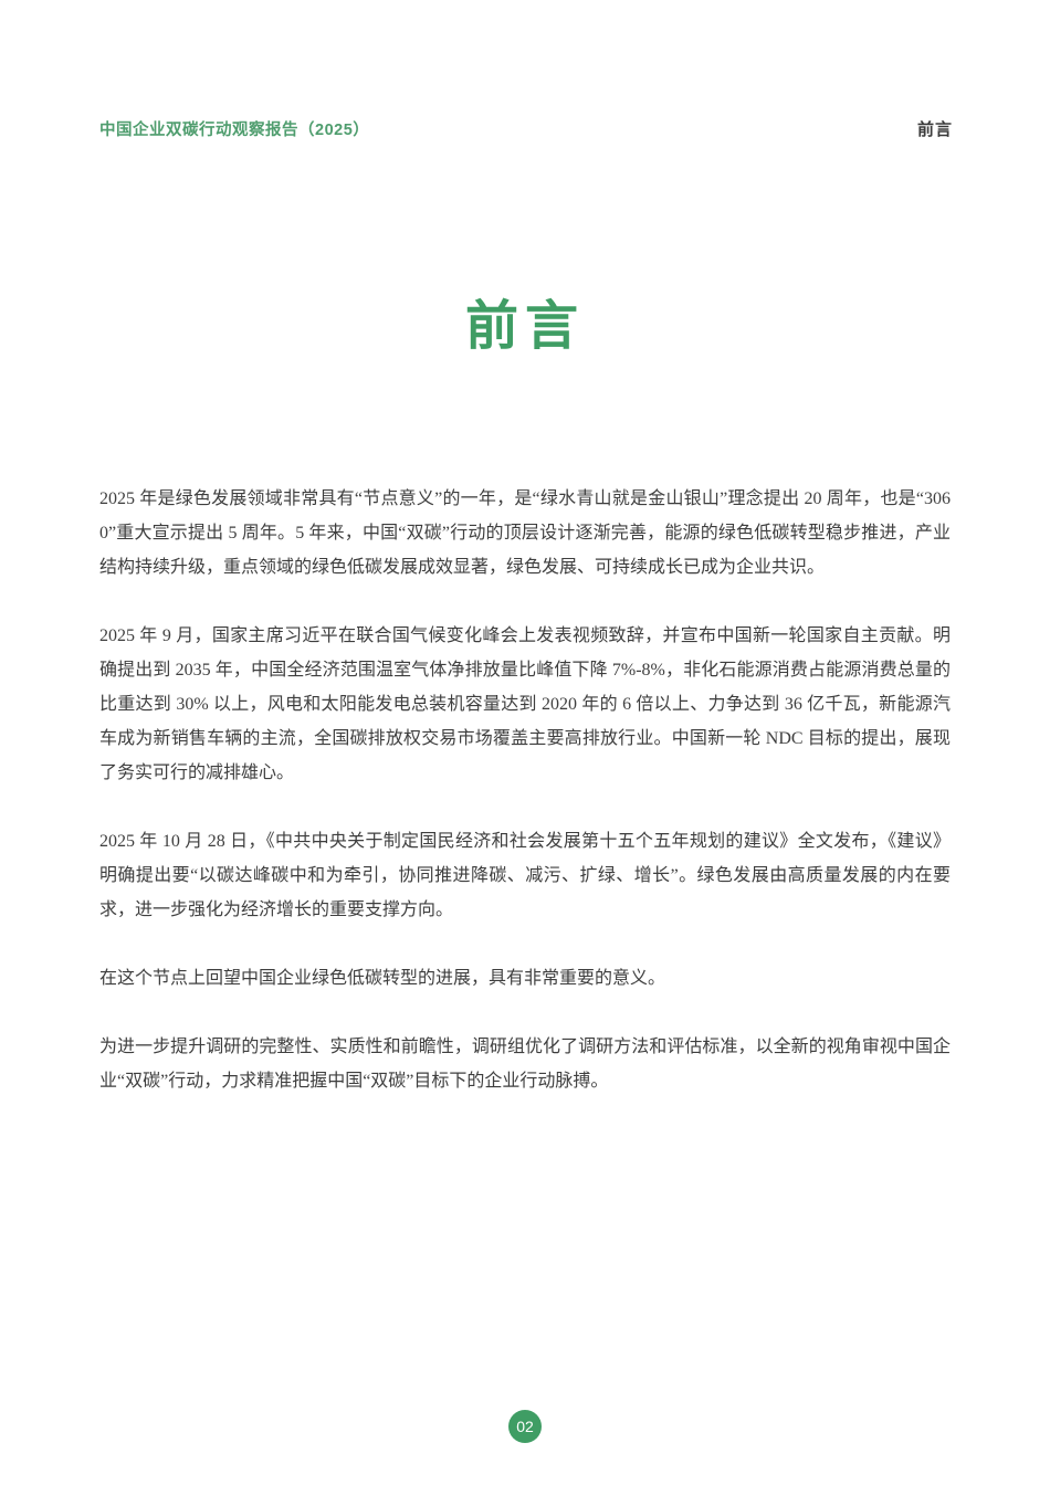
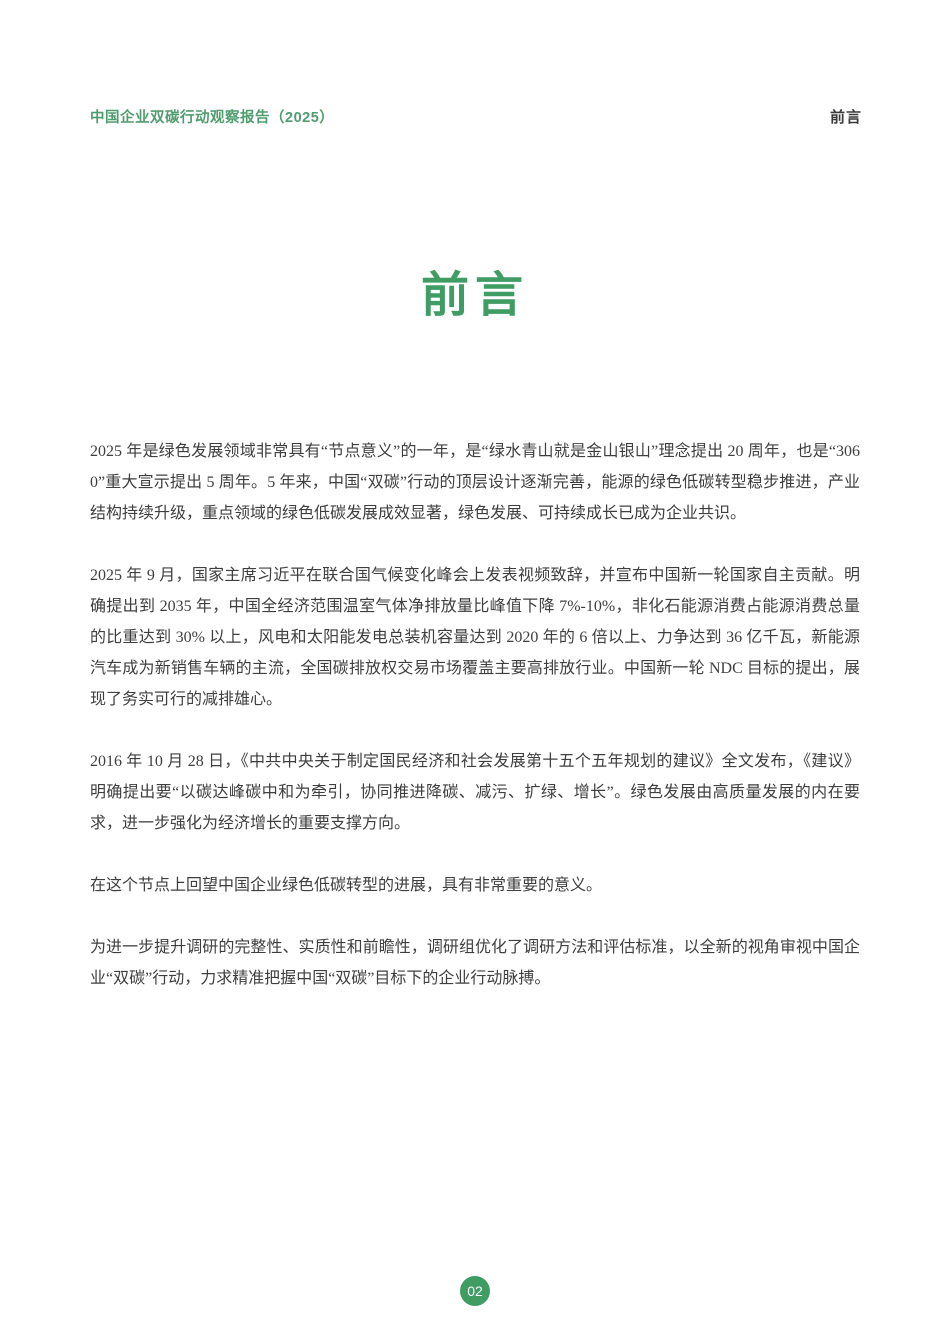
  中国企业双碳行动观察报告（2025）
  前言
  前言
  2025 年是绿色发展领域非常具有“节点意义”的一年，是“绿水青山就是金山银山”理念提出 20 周年，也是“3060”重大宣示提出 5 周年。5 年来，中国“双碳”行动的顶层设计逐渐完善，能源的绿色低碳转型稳步推进，产业结构持续升级，重点领域的绿色低碳发展成效显著，绿色发展、可持续成长已成为企业共识。
- 2025 年 9 月，国家主席习近平在联合国气候变化峰会上发表视频致辞，并宣布中国新一轮国家自主贡献。明确提出到 2035 年，中国全经济范围温室气体净排放量比峰值下降 7%-8%，非化石能源消费占能源消费总量的比重达到 30% 以上，风电和太阳能发电总装机容量达到 2020 年的 6 倍以上、力争达到 36 亿千瓦，新能源汽车成为新销售车辆的主流，全国碳排放权交易市场覆盖主要高排放行业。中国新一轮 NDC 目标的提出，展现了务实可行的减排雄心。
+ 2025 年 9 月，国家主席习近平在联合国气候变化峰会上发表视频致辞，并宣布中国新一轮国家自主贡献。明确提出到 2035 年，中国全经济范围温室气体净排放量比峰值下降 7%-10%，非化石能源消费占能源消费总量的比重达到 30% 以上，风电和太阳能发电总装机容量达到 2020 年的 6 倍以上、力争达到 36 亿千瓦，新能源汽车成为新销售车辆的主流，全国碳排放权交易市场覆盖主要高排放行业。中国新一轮 NDC 目标的提出，展现了务实可行的减排雄心。
- 2025 年 10 月 28 日，《中共中央关于制定国民经济和社会发展第十五个五年规划的建议》全文发布，《建议》明确提出要“以碳达峰碳中和为牵引，协同推进降碳、减污、扩绿、增长”。绿色发展由高质量发展的内在要求，进一步强化为经济增长的重要支撑方向。
+ 2016 年 10 月 28 日，《中共中央关于制定国民经济和社会发展第十五个五年规划的建议》全文发布，《建议》明确提出要“以碳达峰碳中和为牵引，协同推进降碳、减污、扩绿、增长”。绿色发展由高质量发展的内在要求，进一步强化为经济增长的重要支撑方向。
  在这个节点上回望中国企业绿色低碳转型的进展，具有非常重要的意义。
  为进一步提升调研的完整性、实质性和前瞻性，调研组优化了调研方法和评估标准，以全新的视角审视中国企业“双碳”行动，力求精准把握中国“双碳”目标下的企业行动脉搏。
  02
